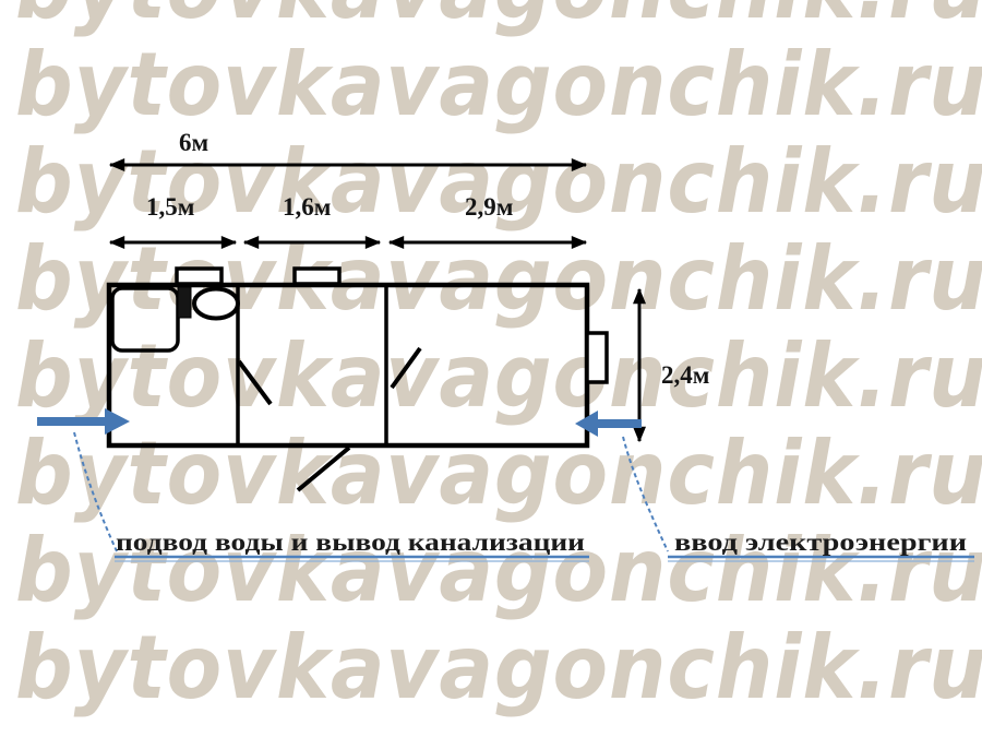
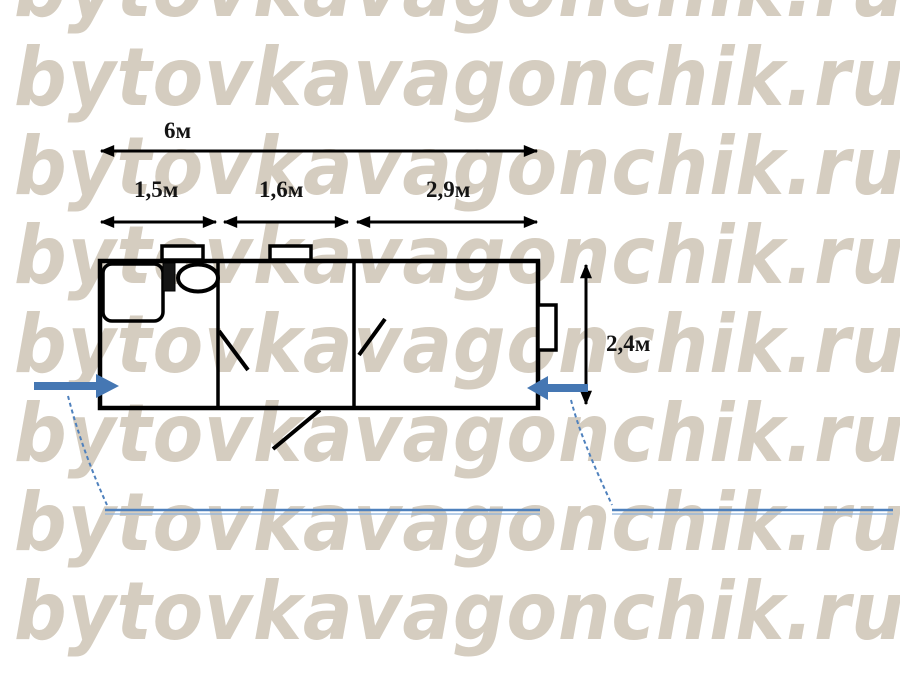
  bytovkavagonchik.ru
  bytovkavagonchik.ru
  bytvavagonchik.ru
  bytokavagochik.ru
  bytovkavagonchik.ru
  bytovkavagonchik.ru
  bytovkavagonchik.ru
  6м
  1,5м
  1,6м
  2,9м
  2,4м
- подвод воды и вывод канализации
- ввод электроэнергии
